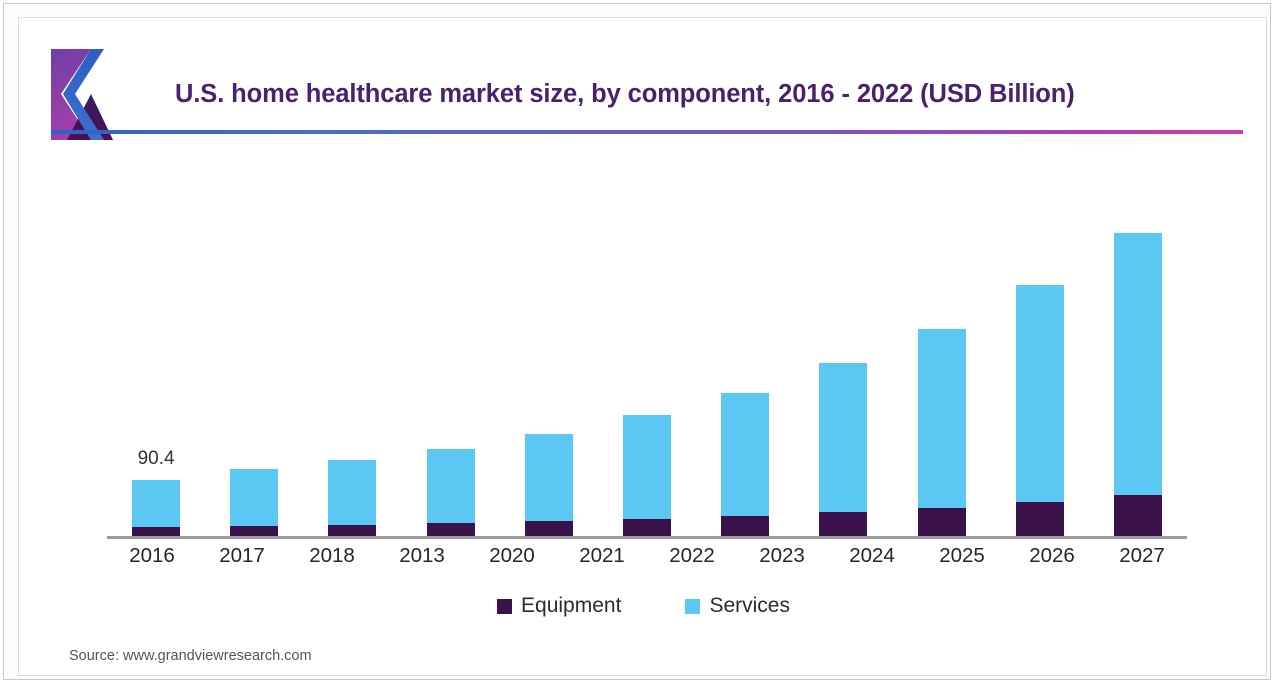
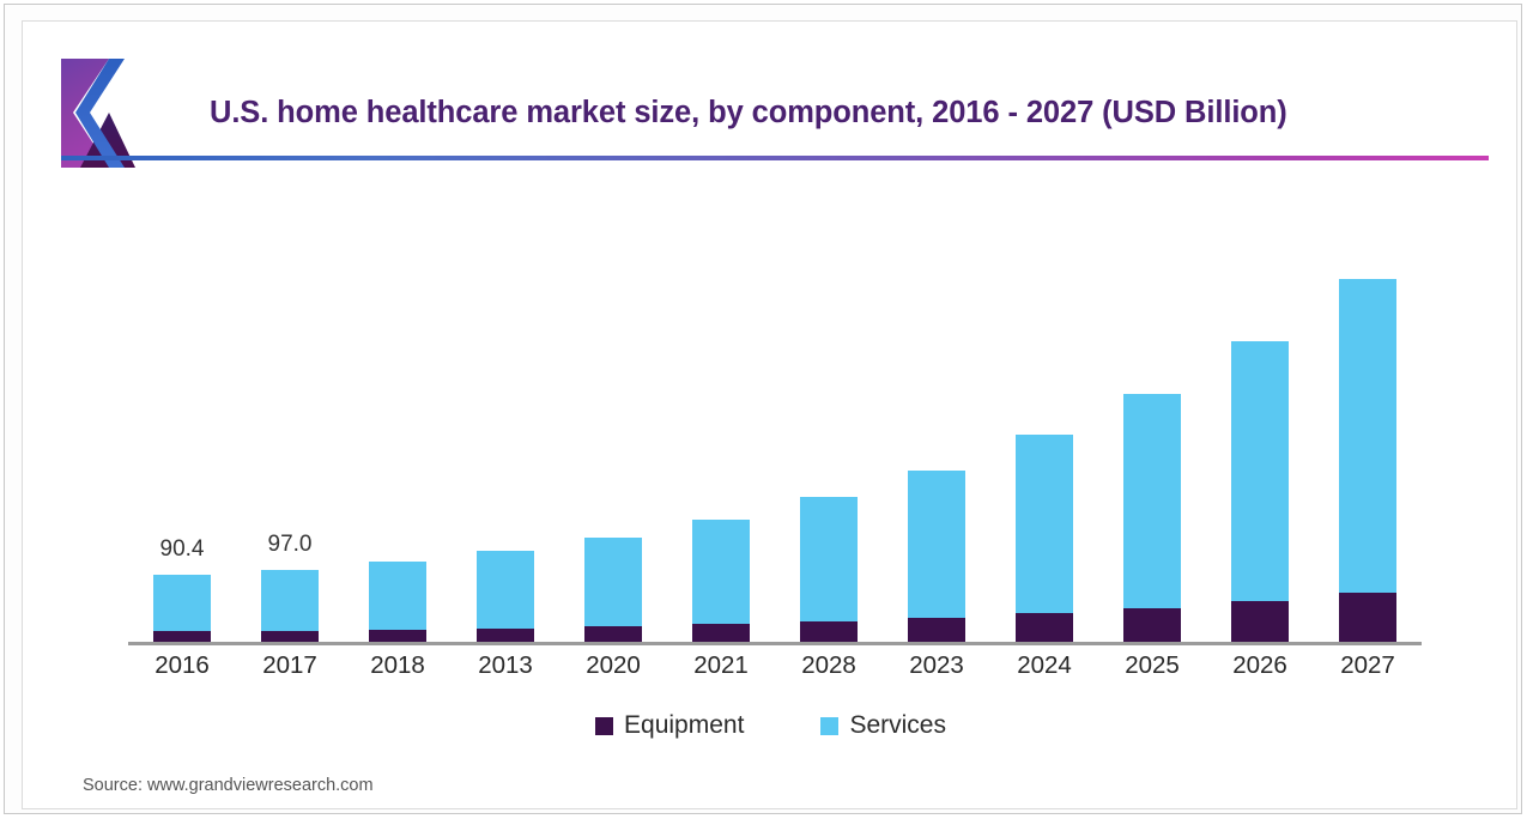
- U.S. home healthcare market size, by component, 2016 - 2022 (USD Billion)
+ U.S. home healthcare market size, by component, 2016 - 2027 (USD Billion)
  90.4
+ 97.0
  2016
  2017
  2018
  2013
  2020
  2021
- 2022
+ 2028
  2023
  2024
  2025
  2026
  2027
  Equipment
  Services
  Source: www.grandviewresearch.com
